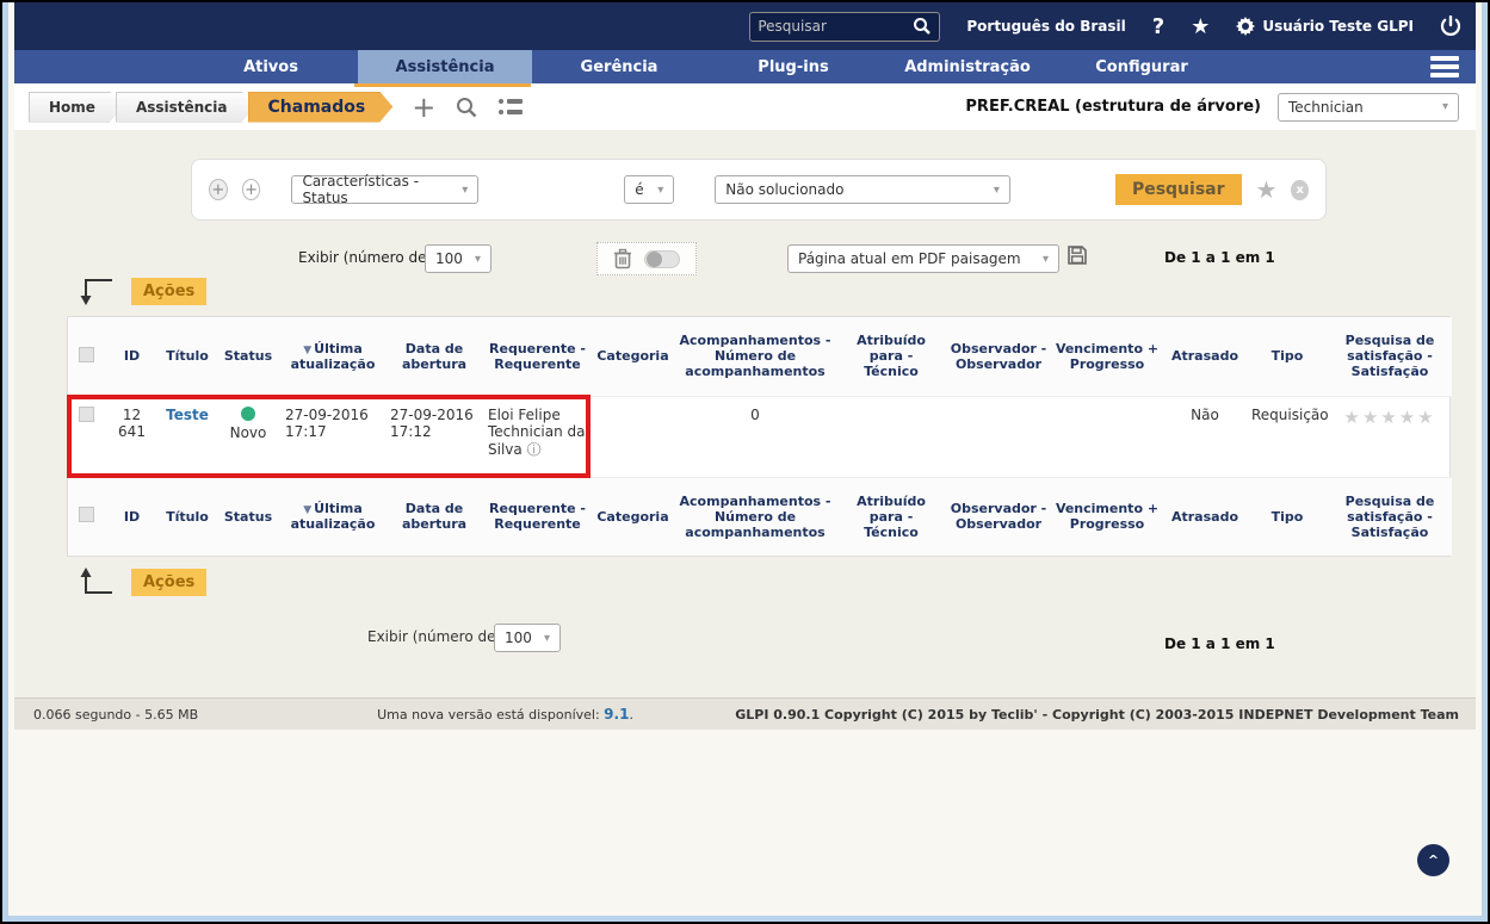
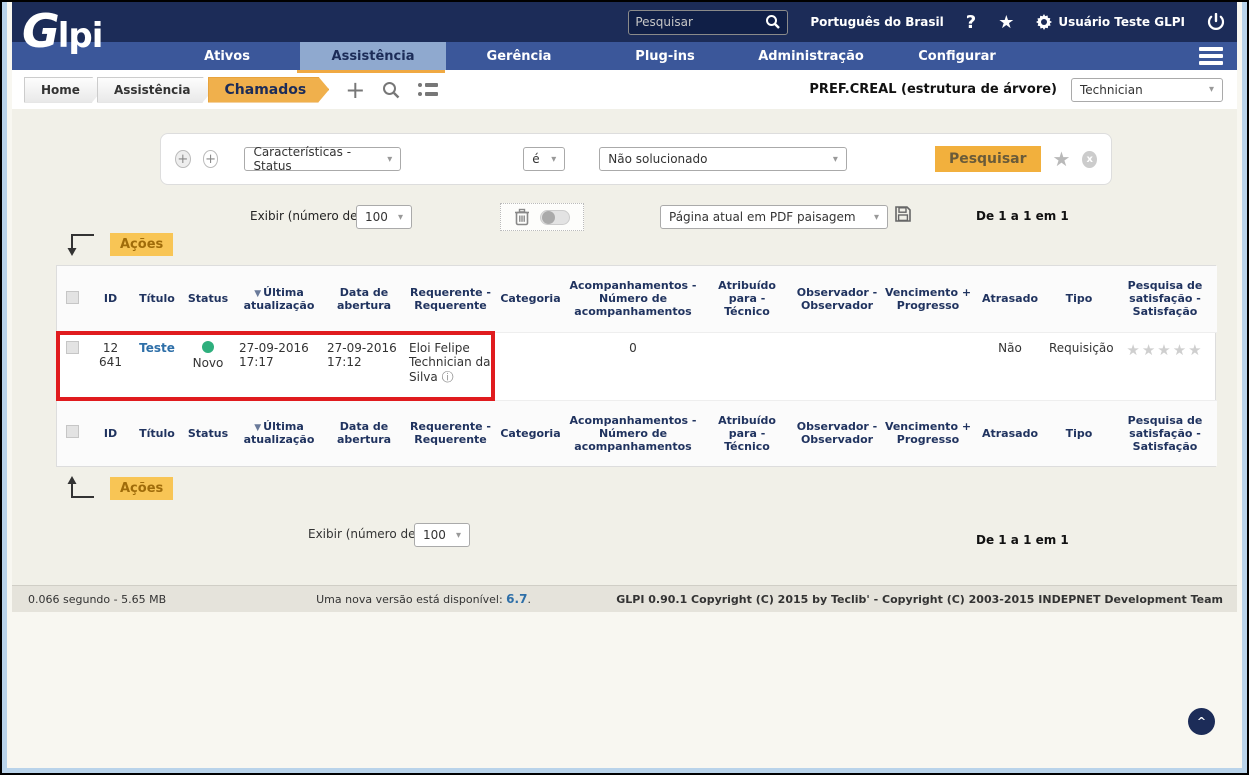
  Pesquisar
  Português do Brasil
  ?
  ★
  Usuário Teste GLPI
+ Glpi
  Ativos
  Assistência
  Gerência
  Plug-ins
  Administração
  Configurar
  Home
  Assistência
  Chamados
  +
  PREF.CREAL (estrutura de árvore)
  Technician
  ▾
  +
  +
  Características - Status
  ▾
  é
  ▾
  Não solucionado
  ▾
  Pesquisar
  ★
  x
  Exibir (número de
  100
  ▾
  Página atual em PDF paisagem
  ▾
  De 1 a 1 em 1
  Ações
  	ID	Título	Status	▼ Última atualização	Data de abertura	Requerente - Requerente	Categoria	Acompanhamentos - Número de acompanhamentos	Atribuído para - Técnico	Observador - Observador	Vencimento + Progresso	Atrasado	Tipo	Pesquisa de satisfação - Satisfação
  	12 641	Teste	Novo	27-09-2016 17:17	27-09-2016 17:12	Eloi Felipe Technician da Silva ⓘ		0				Não	Requisição	★★★★★
  	ID	Título	Status	▼ Última atualização	Data de abertura	Requerente - Requerente	Categoria	Acompanhamentos - Número de acompanhamentos	Atribuído para - Técnico	Observador - Observador	Vencimento + Progresso	Atrasado	Tipo	Pesquisa de satisfação - Satisfação
  Ações
  Exibir (número de
  100
  ▾
  De 1 a 1 em 1
  0.066 segundo - 5.65 MB
- Uma nova versão está disponível: 9.1.
+ Uma nova versão está disponível: 6.7.
  GLPI 0.90.1 Copyright (C) 2015 by Teclib' - Copyright (C) 2003-2015 INDEPNET Development Team
  ^
